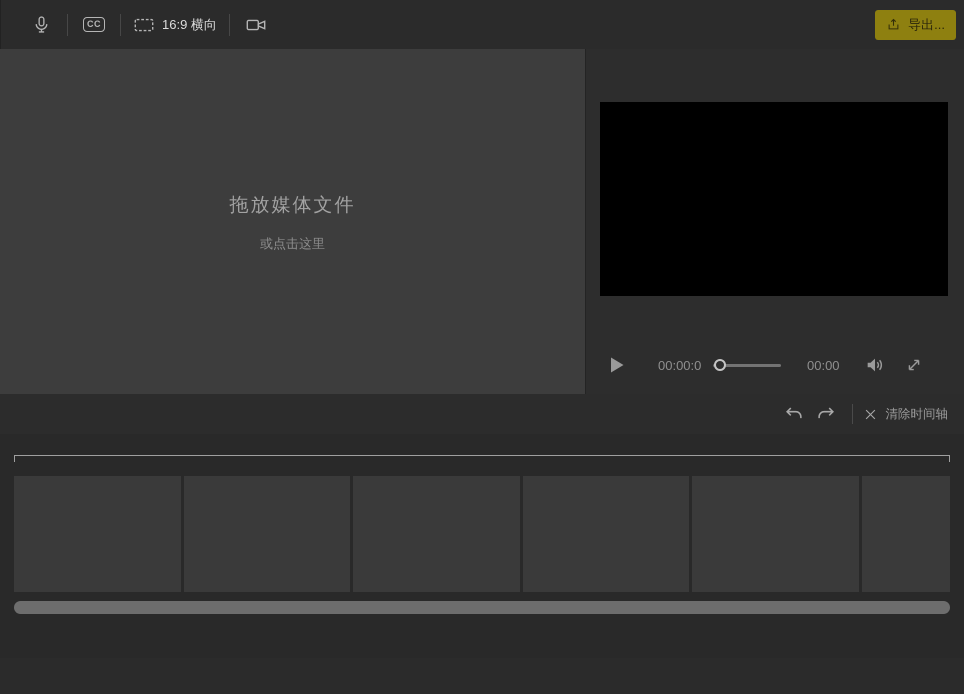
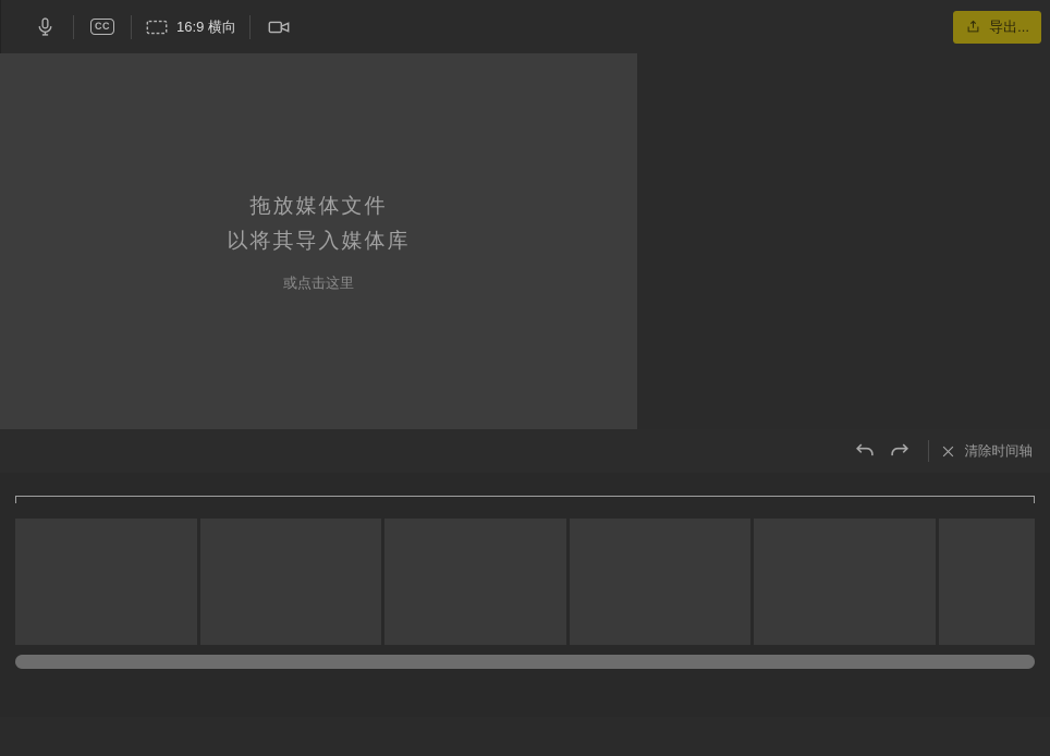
  CC
  16:9 横向
  导出...
  拖放媒体文件
+ 以将其导入媒体库
  或点击这里
- 00:00:0
- 00:00
  清除时间轴
